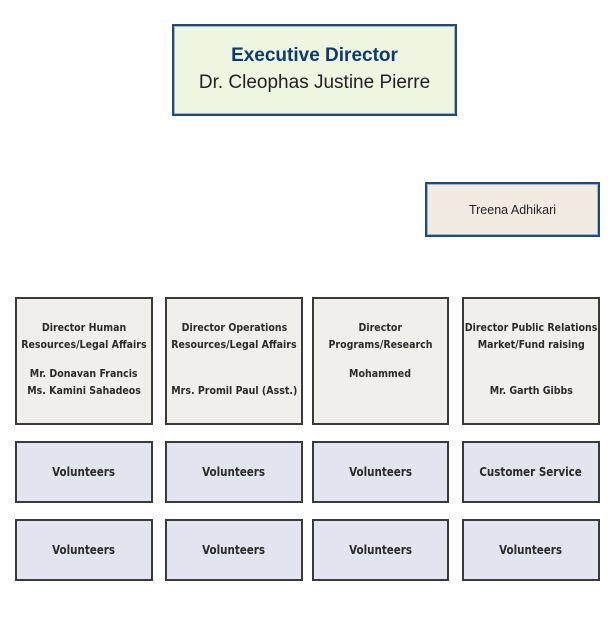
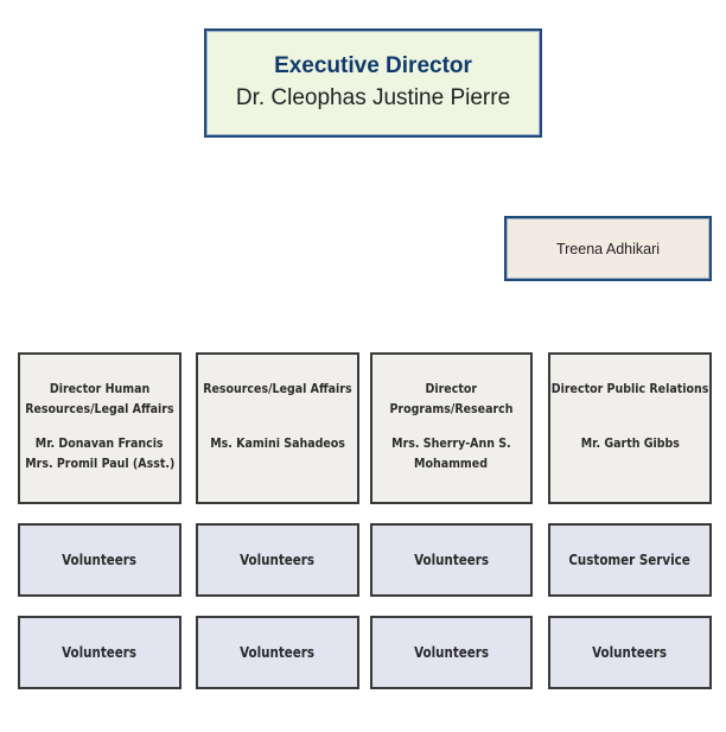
  Executive Director
  Dr. Cleophas Justine Pierre
  Treena Adhikari
  Director Human
  Resources/Legal Affairs
  Mr. Donavan Francis
- Ms. Kamini Sahadeos
+ Mrs. Promil Paul (Asst.)
- Director Operations
  Resources/Legal Affairs
- Mrs. Promil Paul (Asst.)
+ Ms. Kamini Sahadeos
  Director
  Programs/Research
+ Mrs. Sherry-Ann S.
  Mohammed
  Director Public Relations
- Market/Fund raising
  Mr. Garth Gibbs
  Volunteers
  Volunteers
  Volunteers
  Customer Service
  Volunteers
  Volunteers
  Volunteers
  Volunteers
